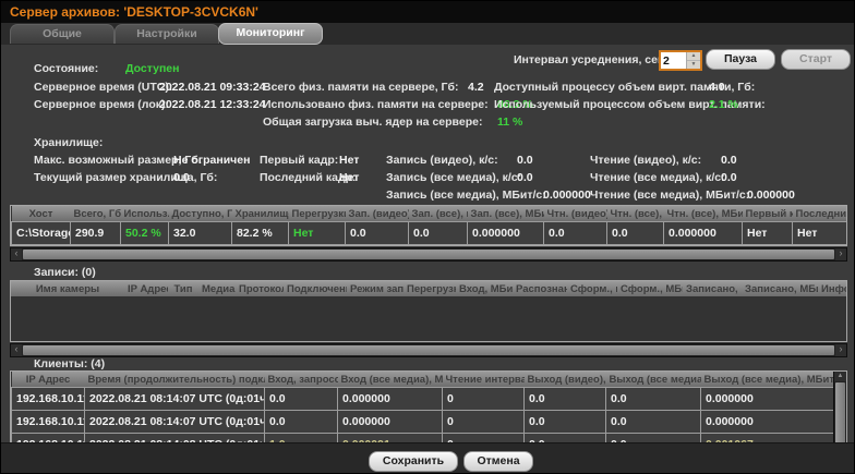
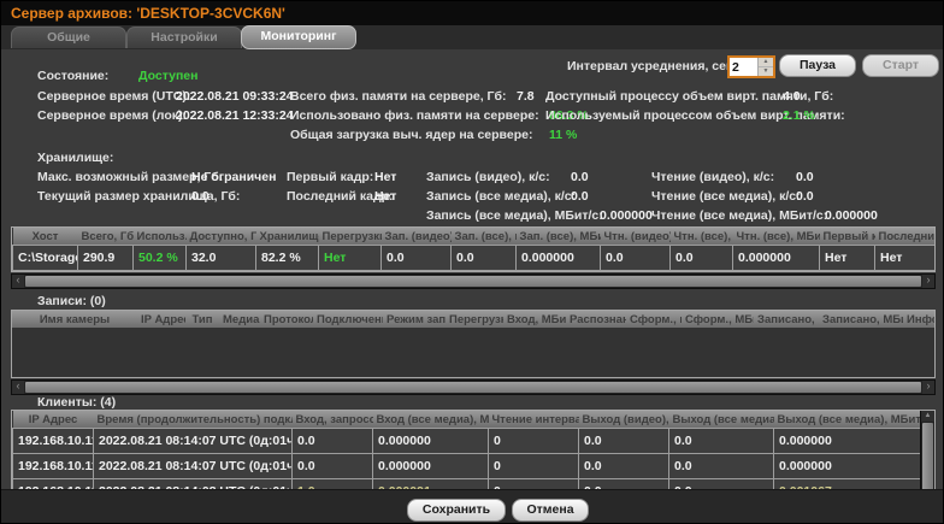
  Сервер архивов: 'DESKTOP-3CVCK6N'
  Общие
  Настройки
  Мониторинг
  Состояние:
  Доступен
  Интервал усреднения, се
  2
  Пауза
  Старт
  Серверное время (UTC):
  2022.08.21 09:33:24
  Серверное время (лок):
  2022.08.21 12:33:24
  Всего физ. памяти на сервере, Гб:
- 4.2
+ 7.8
  Использовано физ. памяти на сервере:
  86.3 %
  Общая загрузка выч. ядер на сервере:
  11 %
  Доступный процессу объем вирт. памяти, Гб:
  4.0
  Используемый процессом объем вирт. памяти:
  2.1 %
  Хранилище:
  Макс. возможный размер, Гб:
  Не ограничен
  Текущий размер хранилища, Гб:
  0.0
  Первый кадр:
  Нет
  Последний кадр:
  Нет
  Запись (видео), к/с:
  0.0
  Запись (все медиа), к/с:
  0.0
  Запись (все медиа), МБит/с:
  0.000000
  Чтение (видео), к/с:
  0.0
  Чтение (все медиа), к/с:
  0.0
  Чтение (все медиа), МБит/с:
  0.000000
  Хост	Всего, Гб	Использ	Доступно, Г	Хранилищ	Перегрузк	Зап. (видео	Зап. (все),	Зап. (все), МБ	Чтн. (видео	Чтн. (все),	Чтн. (все), МБи	Первый к	Последни
  C:\Storag	290.9	50.2 %	32.0	82.2 %	Нет	0.0	0.0	0.000000	0.0	0.0	0.000000	Нет	Нет
  ‹
  ›
  Записи: (0)
  Имя камеры	IP Адре	Тип	Медиа	Протоко	Подключен	Режим зап	Перегруз	Вход, МБи	Распознан	Сформ.,	Сформ., МБ	Записано,	Записано, МБ	Инфо
  ‹
  ›
  Клиенты: (4)
  IP Адрес	Время (продолжительность) подк	Вход, запрос	Вход (все медиа), М	Чтение интерва	Выход (видео),	Выход (все медиа	Выход (все медиа), МБит
  192.168.10.1	2022.08.21 08:14:07 UTC (0д:01ч	0.0	0.000000	0	0.0	0.0	0.000000
  192.168.10.1	2022.08.21 08:14:07 UTC (0д:01ч	0.0	0.000000	0	0.0	0.0	0.000000
  Сохранить
  Отмена
